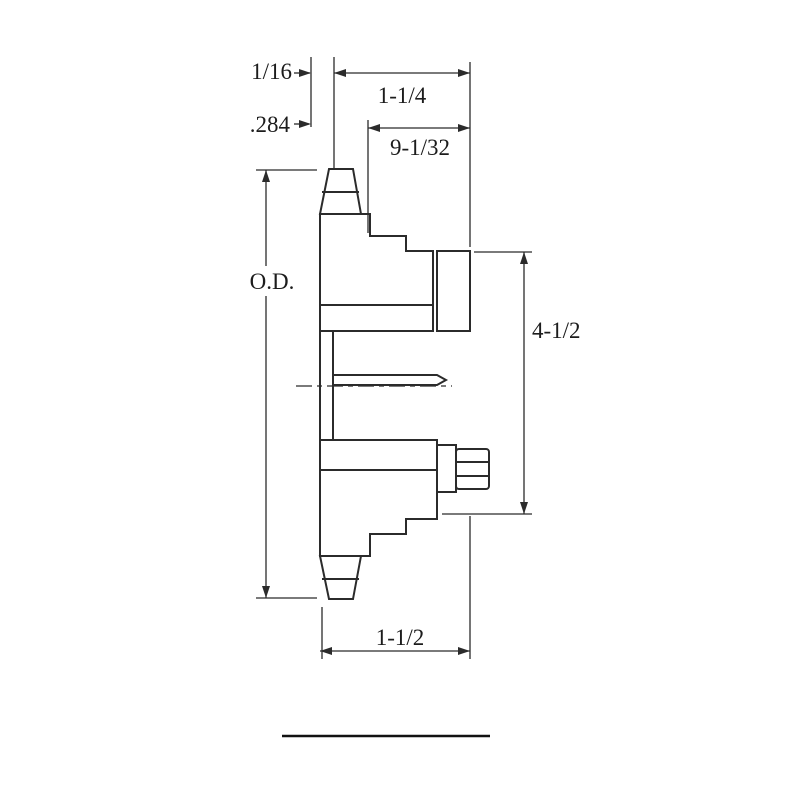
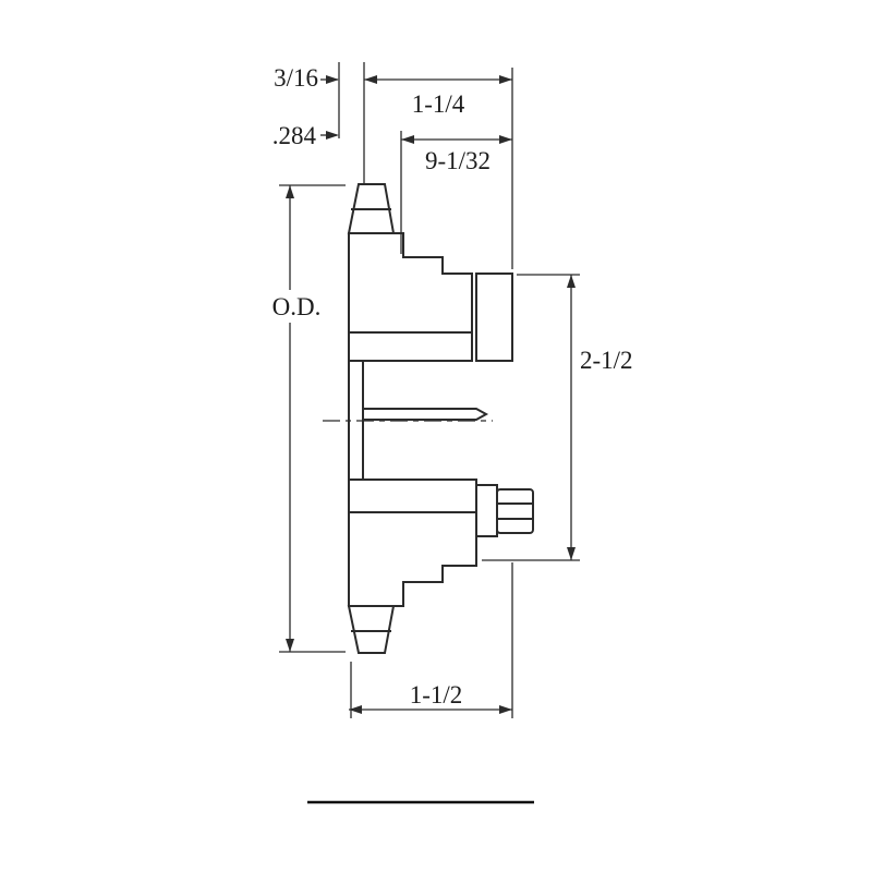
- 1/16
+ 3/16
  1-1/4
  .284
  9-1/32
  O.D.
- 4-1/2
+ 2-1/2
  1-1/2
